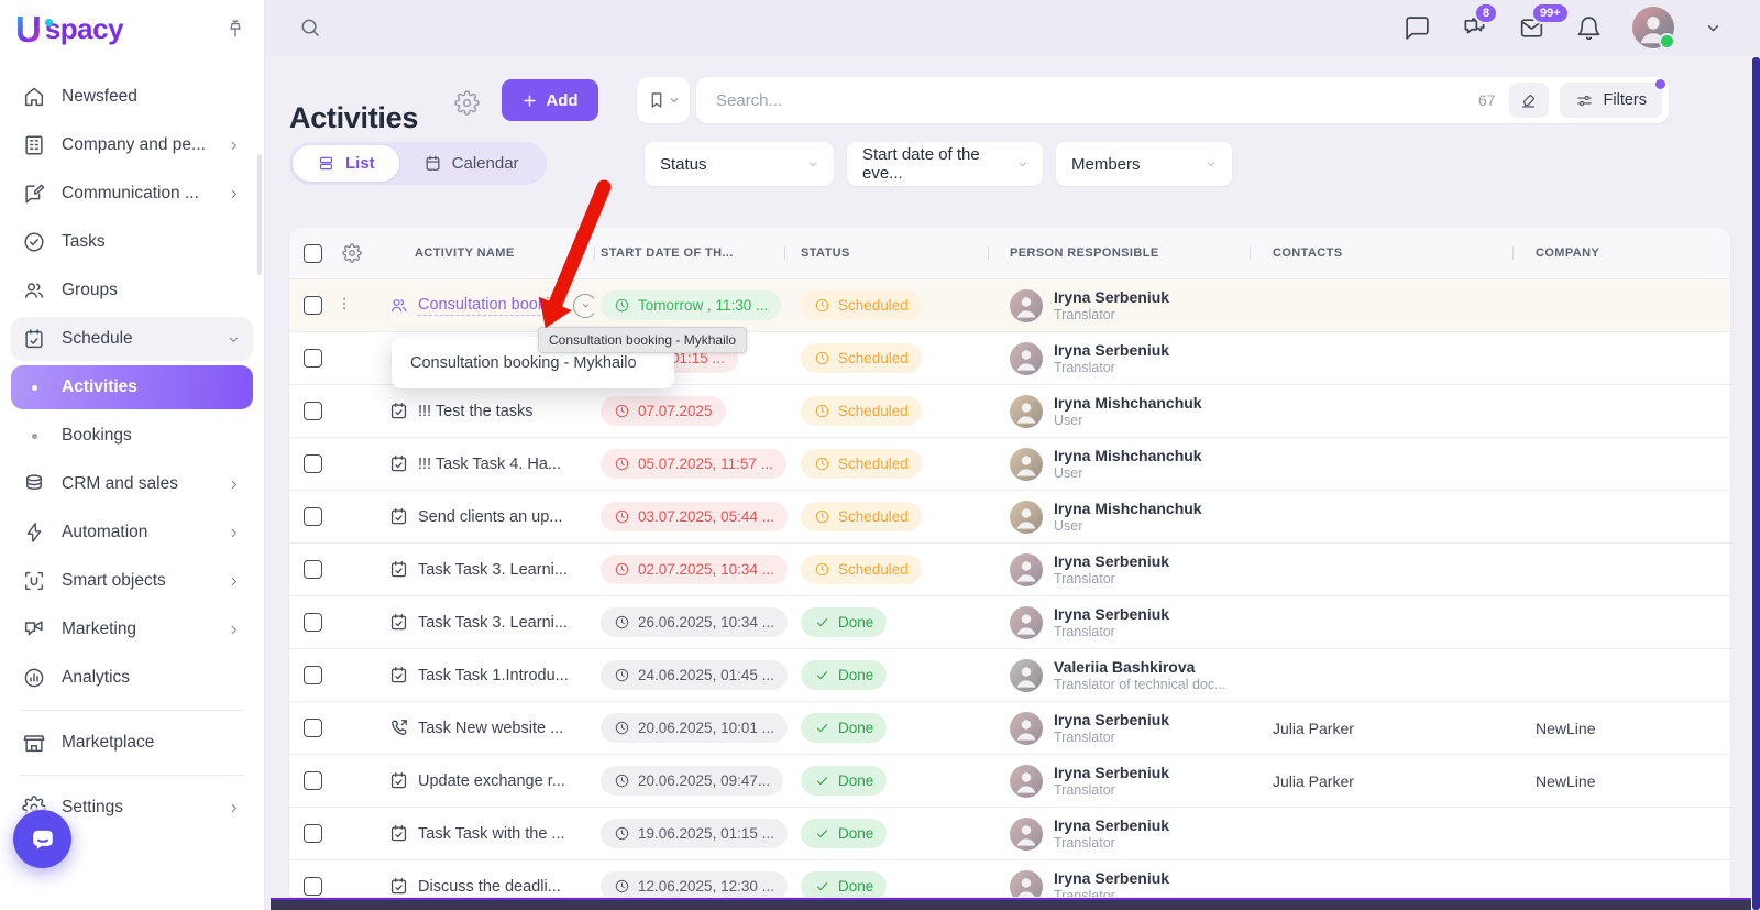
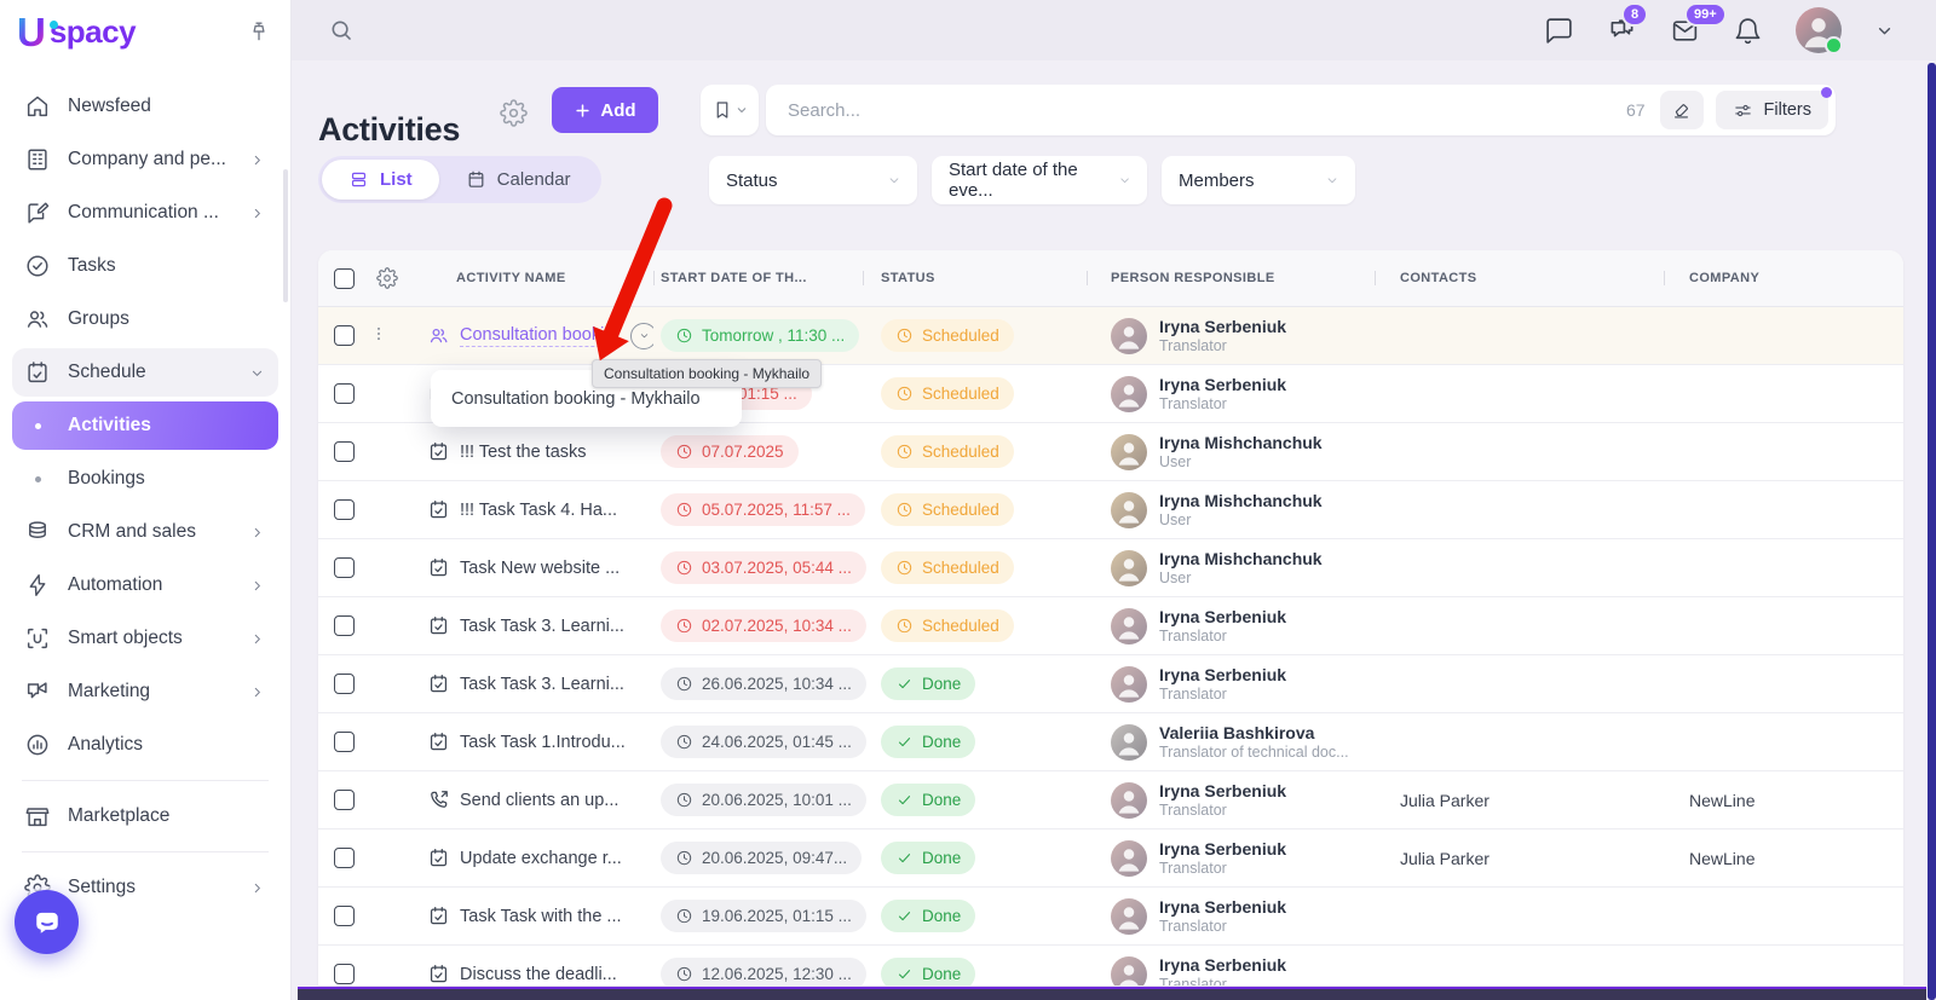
  U
  spacy
  Newsfeed
  Company and pe...
  Communication ...
  Tasks
  Groups
  Schedule
  Activities
  Bookings
  CRM and sales
  Automation
  Smart objects
  Marketing
  Analytics
  Marketplace
  Settings
  8
  99+
  Activities
  Add
  Search...
  67
  Filters
  List
  Calendar
  Status
  Start date of the eve...
  Members
  ACTIVITY NAME
  START DATE OF TH...
  STATUS
  PERSON RESPONSIBLE
  CONTACTS
  COMPANY
  Consultation boo
  Tomorrow , 11:30 ...
  Scheduled
  Iryna Serbeniuk
  Translator
  Scheduled
  Iryna Serbeniuk
  Translator
  !!! Test the tasks
  07.07.2025
  Scheduled
  Iryna Mishchanchuk
  User
  !!! Task Task 4. Ha...
  05.07.2025, 11:57 ...
  Scheduled
  Iryna Mishchanchuk
  User
- Send clients an up...
+ Task New website ...
  03.07.2025, 05:44 ...
  Scheduled
  Iryna Mishchanchuk
  User
  Task Task 3. Learni...
  02.07.2025, 10:34 ...
  Scheduled
  Iryna Serbeniuk
  Translator
  Task Task 3. Learni...
  26.06.2025, 10:34 ...
  Done
  Iryna Serbeniuk
  Translator
  Task Task 1.Introdu...
  24.06.2025, 01:45 ...
  Done
  Valeriia Bashkirova
  Translator of technical doc...
- Task New website ...
+ Send clients an up...
  20.06.2025, 10:01 ...
  Done
  Iryna Serbeniuk
  Translator
  Julia Parker
  NewLine
  Update exchange r...
  20.06.2025, 09:47...
  Done
  Iryna Serbeniuk
  Translator
  Julia Parker
  NewLine
  Task Task with the ...
  19.06.2025, 01:15 ...
  Done
  Iryna Serbeniuk
  Translator
  Discuss the deadli...
  12.06.2025, 12:30 ...
  Done
  Iryna Serbeniuk
  Translator
  Consultation booking - Mykhailo
  Consultation booking - Mykhailo
